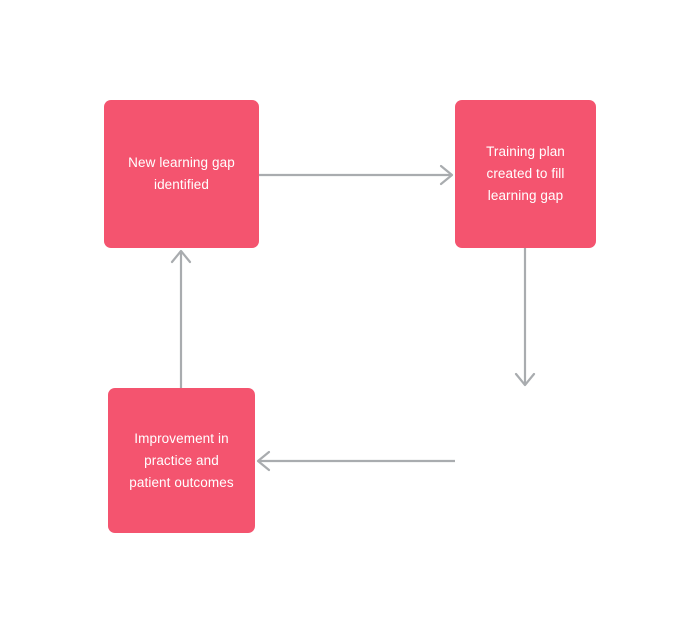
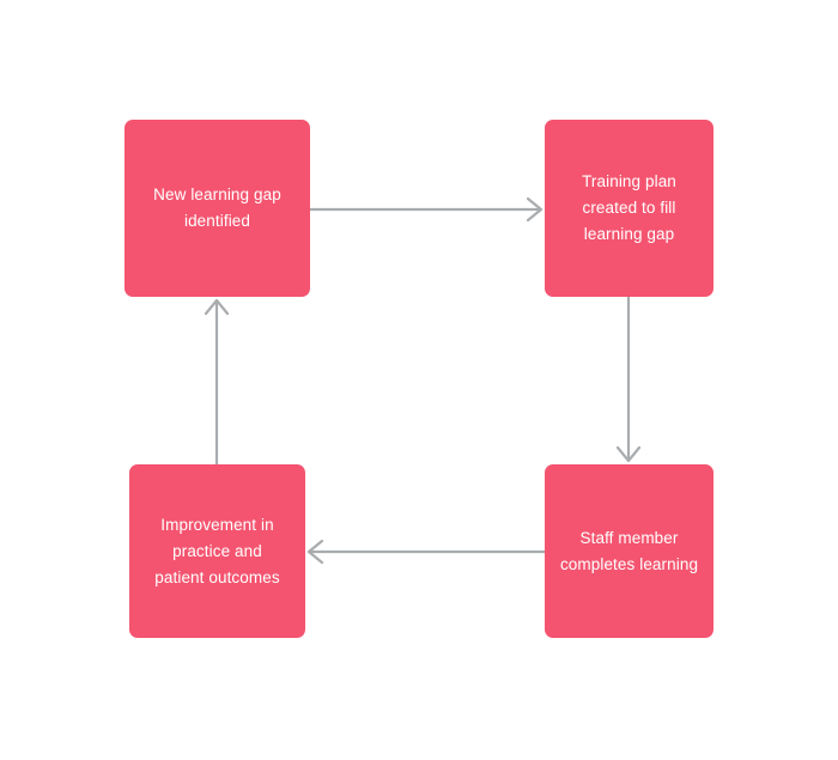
  New learning gap
  identified
  Training plan
  created to fill
  learning gap
+ Staff member
+ completes learning
  Improvement in
  practice and
  patient outcomes
